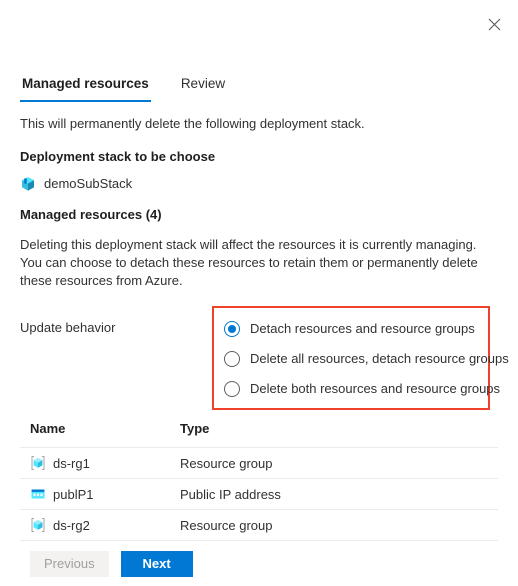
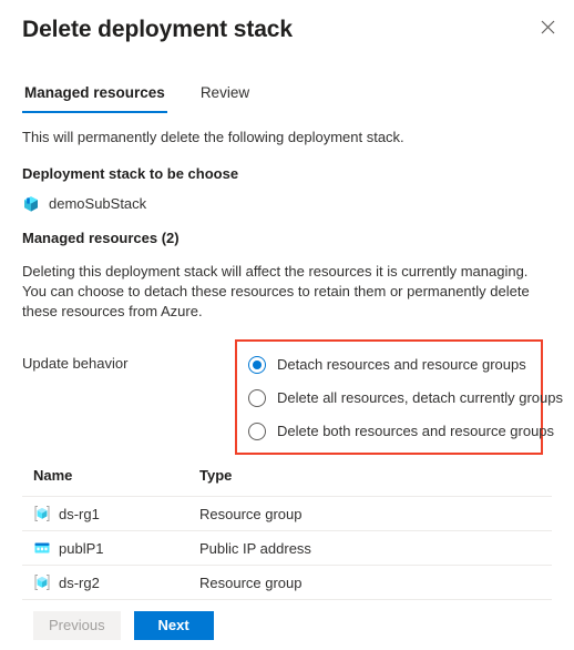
+ Delete deployment stack
  Managed resources
  Review
  This will permanently delete the following deployment stack.
  Deployment stack to be choose
  demoSubStack
- Managed resources (4)
+ Managed resources (2)
  Deleting this deployment stack will affect the resources it is currently managing. You can choose to detach these resources to retain them or permanently delete these resources from Azure.
  Update behavior
  Detach resources and resource groups
- Delete all resources, detach resource groups
+ Delete all resources, detach currently groups
  Delete both resources and resource groups
  Name
  Type
  ds-rg1
  Resource group
  publP1
  Public IP address
  ds-rg2
  Resource group
  Previous
  Next
